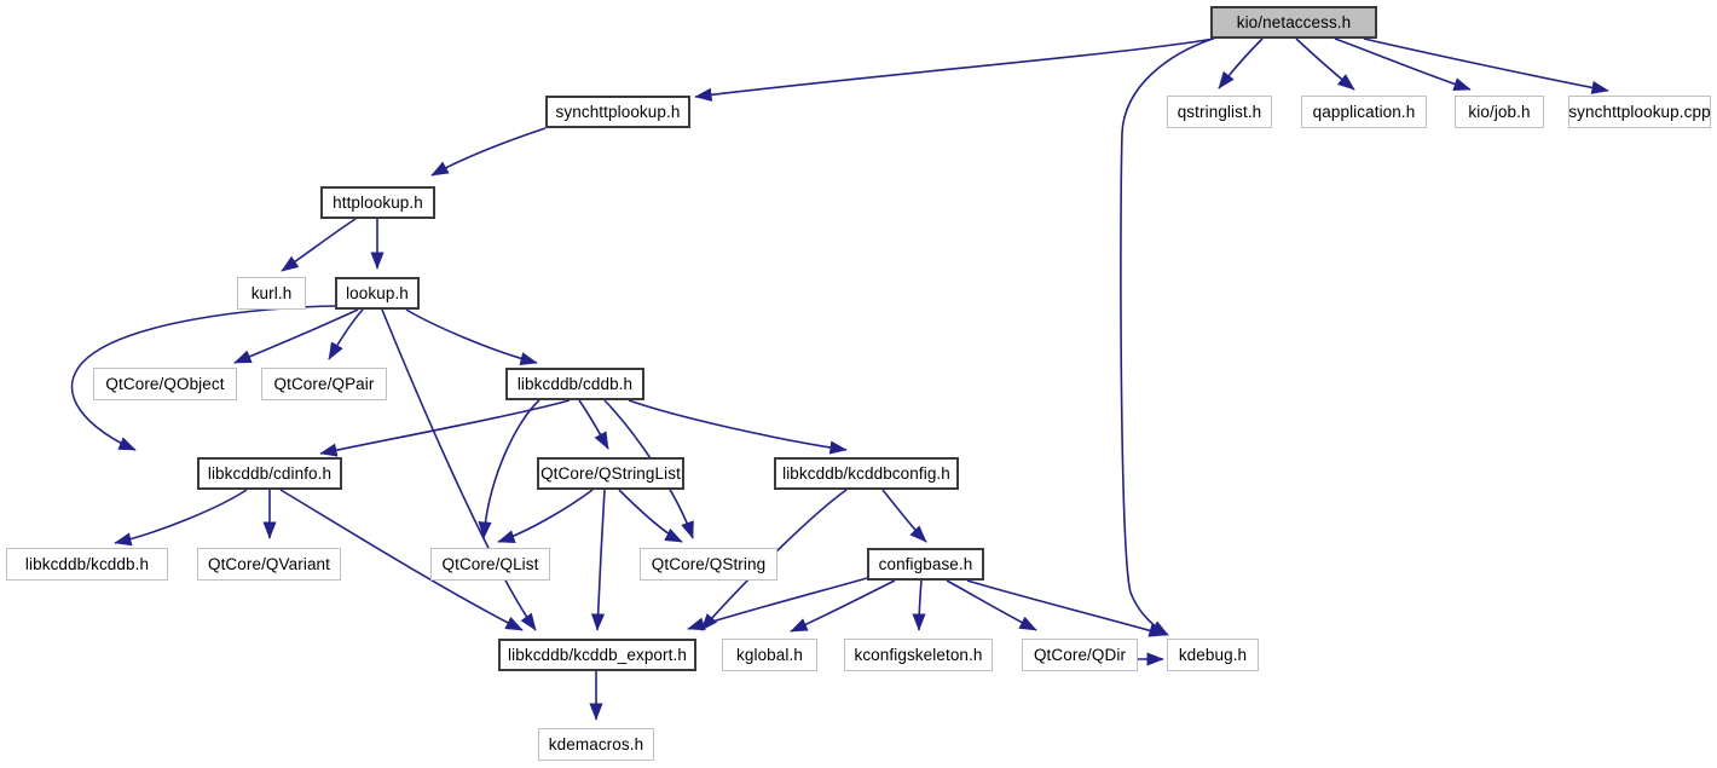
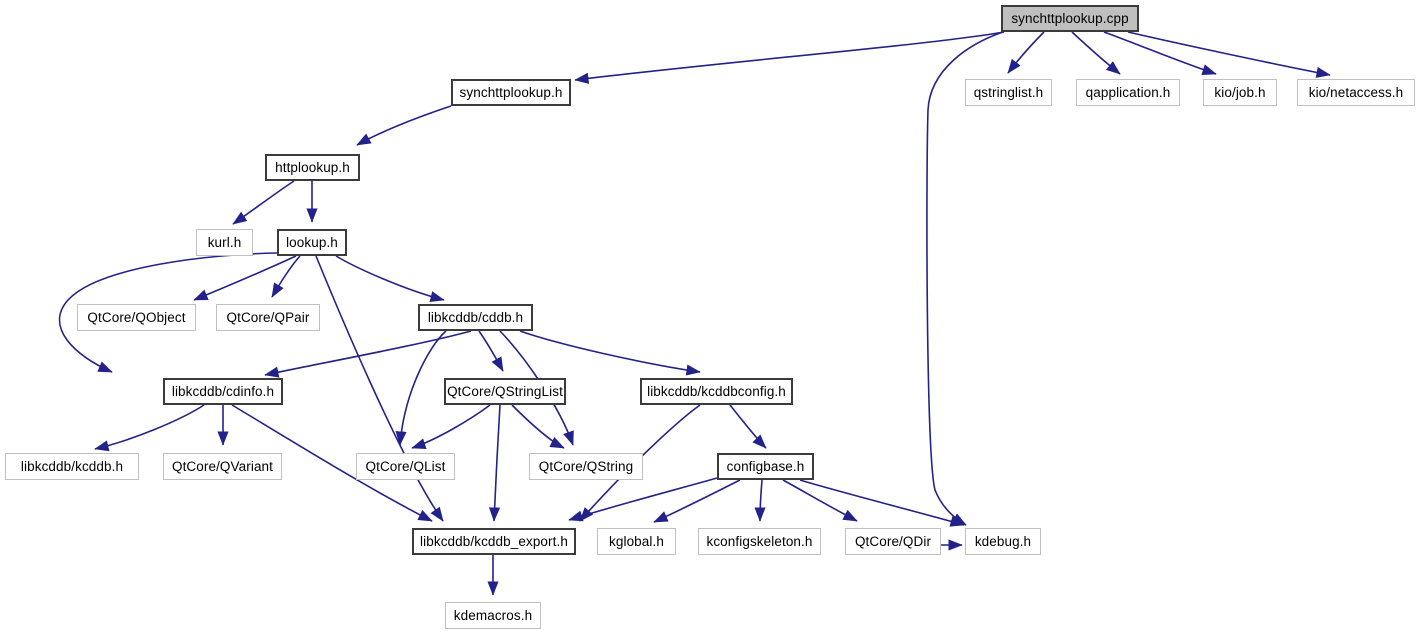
- kio/netaccess.h
+ synchttplookup.cpp
  synchttplookup.h
  qstringlist.h
  qapplication.h
  kio/job.h
- synchttplookup.cpp
+ kio/netaccess.h
  httplookup.h
  kurl.h
  lookup.h
  QtCore/QObject
  QtCore/QPair
  libkcddb/cddb.h
  libkcddb/cdinfo.h
  QtCore/QStringList
  libkcddb/kcddbconfig.h
  libkcddb/kcddb.h
  QtCore/QVariant
  QtCore/QList
  QtCore/QString
  configbase.h
  libkcddb/kcddb_export.h
  kglobal.h
  kconfigskeleton.h
  QtCore/QDir
  kdebug.h
  kdemacros.h
